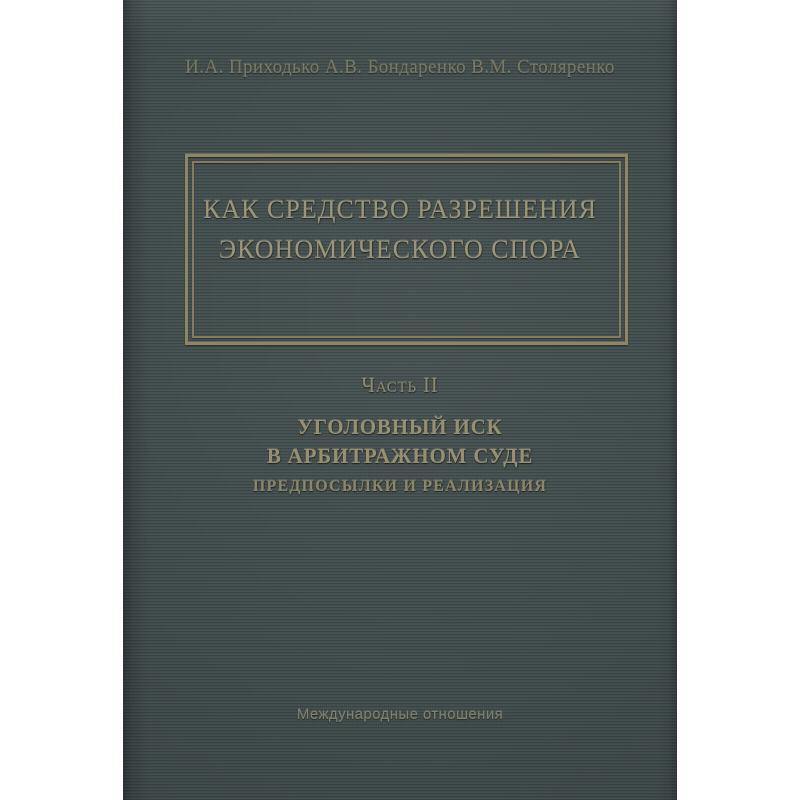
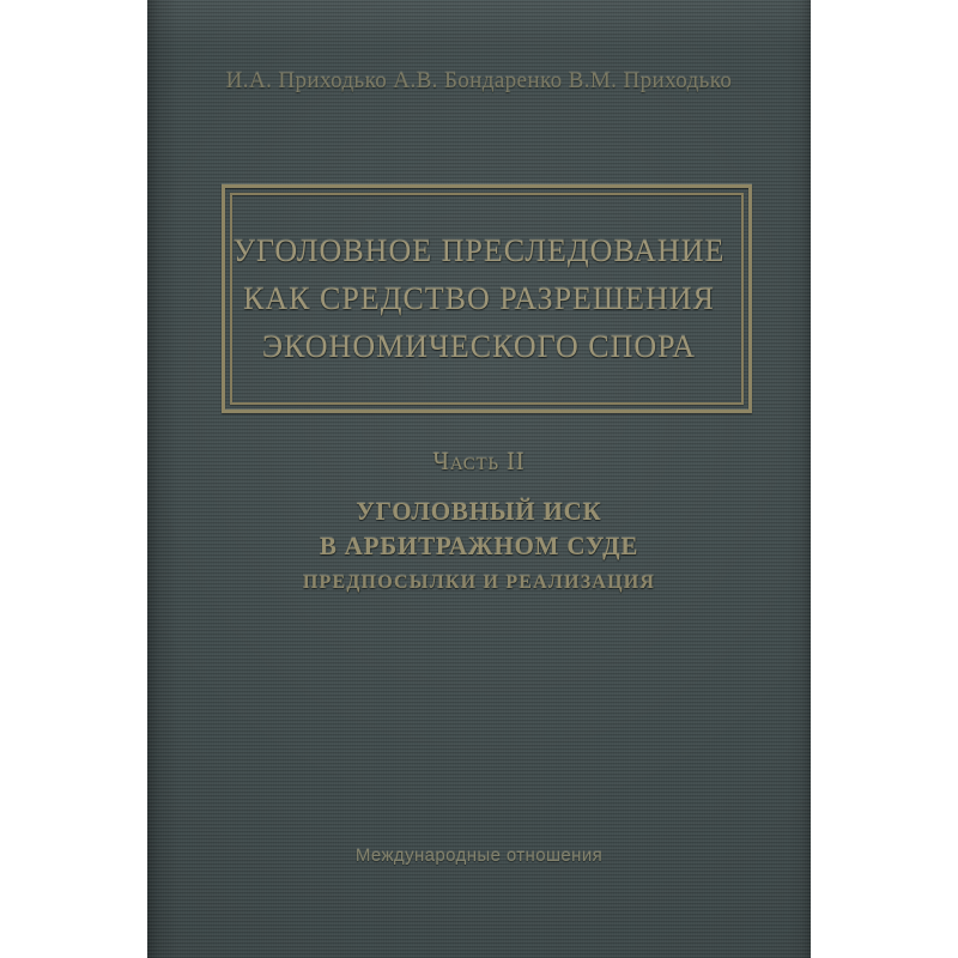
- И.А. Приходько А.В. Бондаренко В.М. Столяренко
+ И.А. Приходько А.В. Бондаренко В.М. Приходько
+ УГОЛОВНОЕ ПРЕСЛЕДОВАНИЕ
  КАК СРЕДСТВО РАЗРЕШЕНИЯ
  ЭКОНОМИЧЕСКОГО СПОРА
  Часть II
  УГОЛОВНЫЙ ИСК
  В АРБИТРАЖНОМ СУДЕ
  ПРЕДПОСЫЛКИ И РЕАЛИЗАЦИЯ
  Международные отношения
